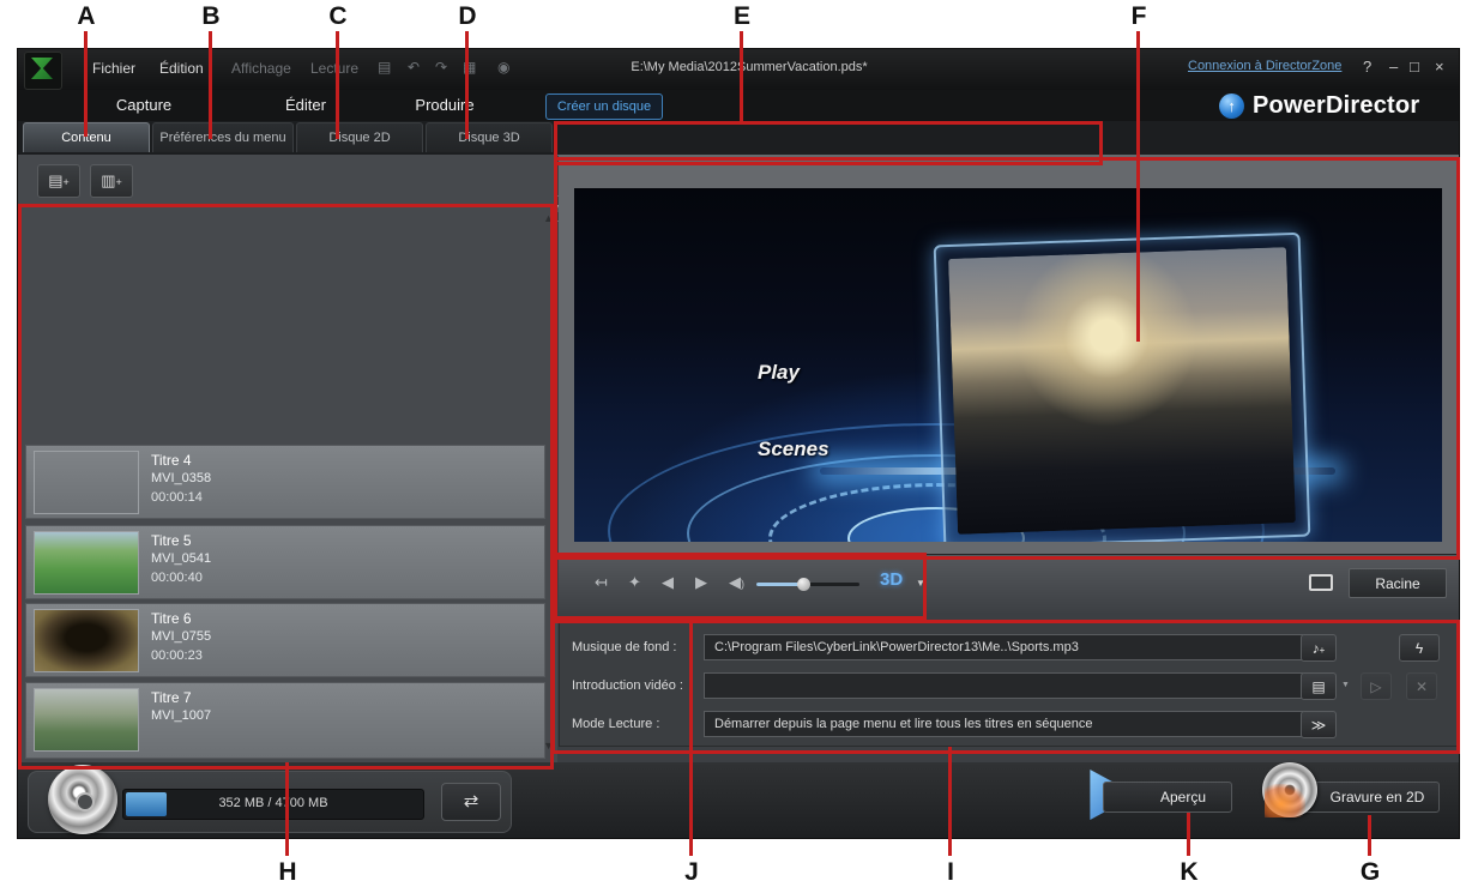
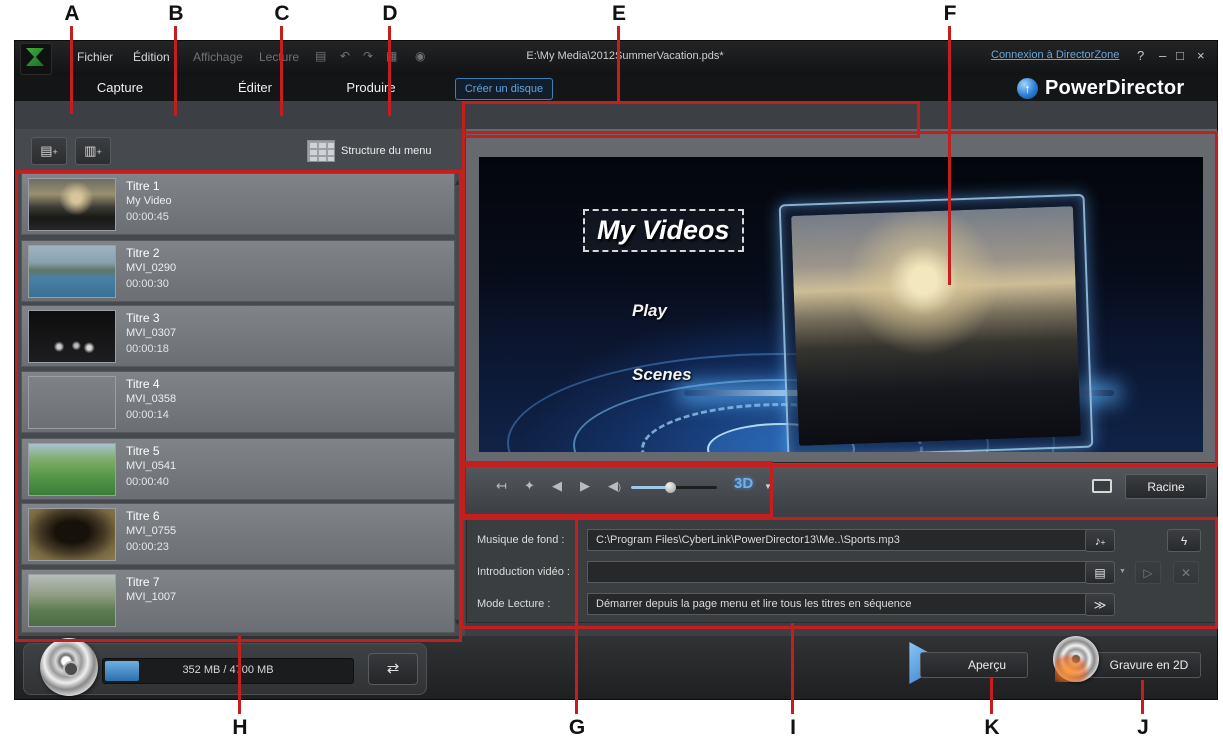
  Fichier
  Édition
  Affichage
  Lecure
  ▤
  ↶
  ↷
  ▦
  ◉
  E:\My Media\2012ummerVacation.pds*
  Connexion à DirectorZone
  ?
  –
  □
  ×
  Capture
  Éditer
  Produire
  Créer un disque
  ↑
  PowerDirector
- Contenu
- Préférences du menu
- Disque 2D
- Disque 3D
  ▤+
  ▥+
+ Structure du menu
+ Titre 1
+ My Video
+ 00:00:45
+ Titre 2
+ MVI_0290
+ 00:00:30
+ Titre 3
+ MVI_0307
+ 00:00:18
  Titre 4
  MVI_0358
  00:00:14
  Titre 5
  MVI_0541
  00:00:40
  Titre 6
  MVI_0755
  00:00:23
  Titre 7
  MVI_1007
  ▲
  ▼
+ My Videos
  Play
  Scenes
  ↤
  ✦
  ◀
  ▶
  ◀)
  3D
  ▼
  Racine
  Musique de fond :
  C:\Program Files\CyberLink\PowerDirector13\Me..\Sports.mp3
  ♪+
  ϟ
  Introduction vidéo :
  ▤
  ▷
  ✕
  Mode Lecture :
  Démarrer depuis la page menu et lire tous les titres en séquence
  ≫
  352 MB / 400 MB
  ⇄
  Aperçu
  Gravure en 2D
  A
  B
  C
  D
  E
  F
  H
- J
+ G
  I
  K
- G
+ J
